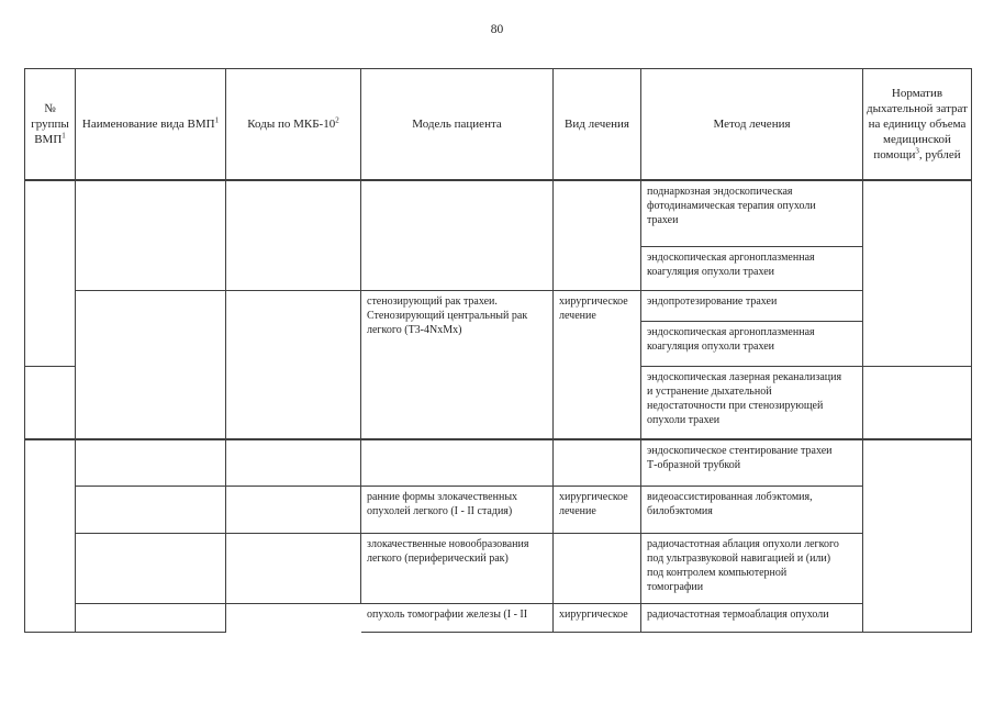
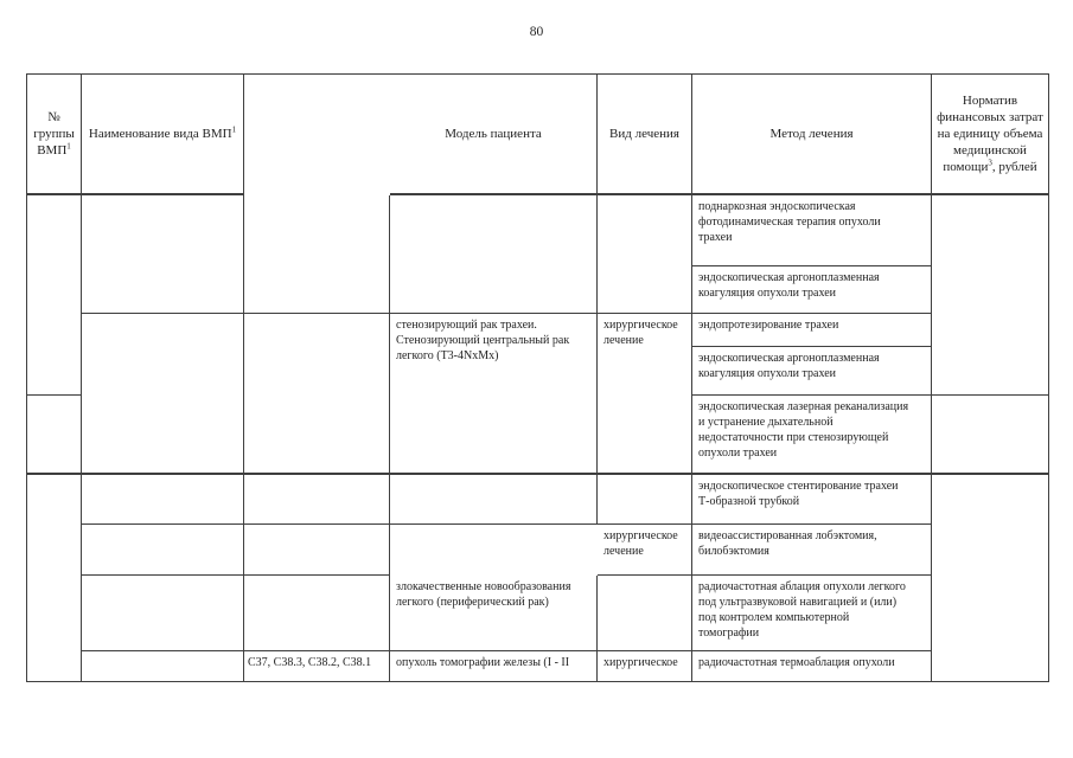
  80
  № группы ВМП1
  Наименование вида ВМП1
- Коды по МКБ-102
  Модель пациента
  Вид лечения
  Метод лечения
- Норматив дыхательной затрат на единицу объема медицинской помощи3, рублей
+ Норматив финансовых затрат на единицу объема медицинской помощи3, рублей
+ C37, C38.3, C38.2, C38.1
  стенозирующий рак трахеи.
  Стенозирующий центральный рак
  легкого (T3-4NxMx)
- ранние формы злокачественных
- опухолей легкого (I - II стадия)
  злокачественные новообразования
  легкого (периферический рак)
  опухоль томографии железы (I - II
  хирургическое
  лечение
  хирургическое
  лечение
  хирургическое
  поднаркозная эндоскопическая
  фотодинамическая терапия опухоли
  трахеи
  эндоскопическая аргоноплазменная
  коагуляция опухоли трахеи
  эндопротезирование трахеи
  эндоскопическая аргоноплазменная
  коагуляция опухоли трахеи
  эндоскопическая лазерная реканализация
  и устранение дыхательной
  недостаточности при стенозирующей
  опухоли трахеи
  эндоскопическое стентирование трахеи
  Т-образной трубкой
  видеоассистированная лобэктомия,
  билобэктомия
  радиочастотная аблация опухоли легкого
  под ультразвуковой навигацией и (или)
  под контролем компьютерной
  томографии
  радиочастотная термоаблация опухоли
